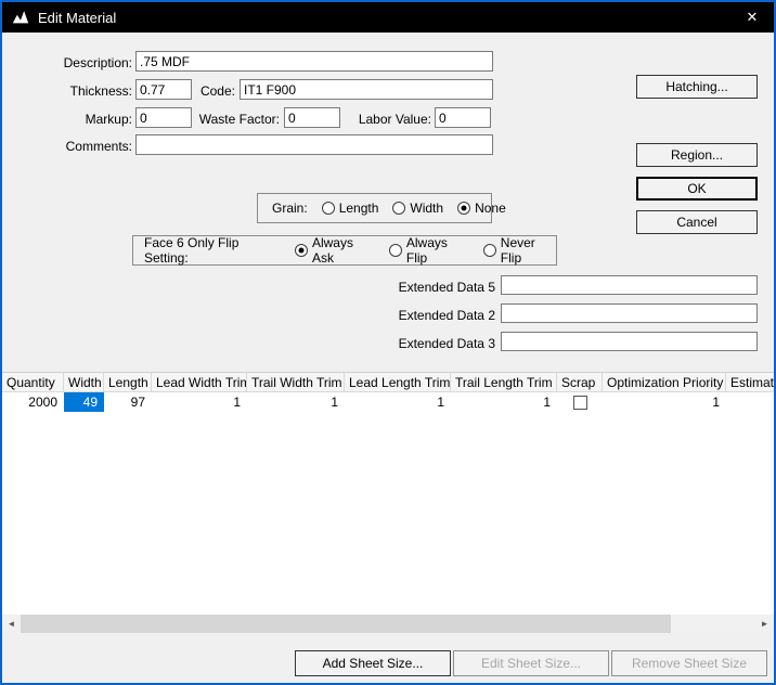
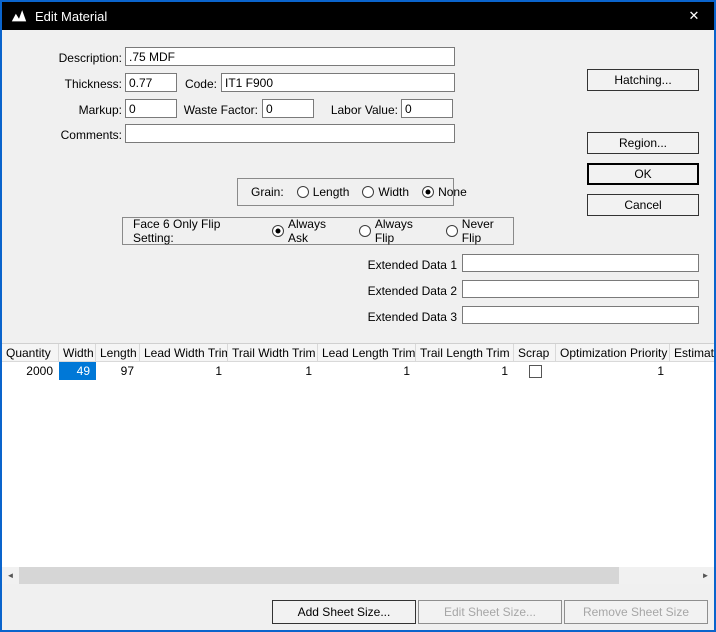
  Edit Material
  ✕
  Description:
  .75 MDF
  Thickness:
  0.77
  Code:
  IT1 F900
  Markup:
  0
  Waste Factor:
  0
  Labor Value:
  0
  Comments:
  Hatching...
  Region...
  OK
  Cancel
  Grain:
  Length
  Width
  None
  Face 6 Only Flip Setting:
  Always Ask
  Always Flip
  Never Flip
- Extended Data 5
+ Extended Data 1
  Extended Data 2
  Extended Data 3
  Quantity
  Width
  Length
  Lead Width Trim
  Trail Width Trim
  Lead Length Trim
  Trail Length Trim
  Scrap
  Optimization Priority
  Estimat
  2000
  49
  97
  1
  1
  1
  1
  1
  ◄
  ►
  Add Sheet Size...
  Edit Sheet Size...
  Remove Sheet Size
